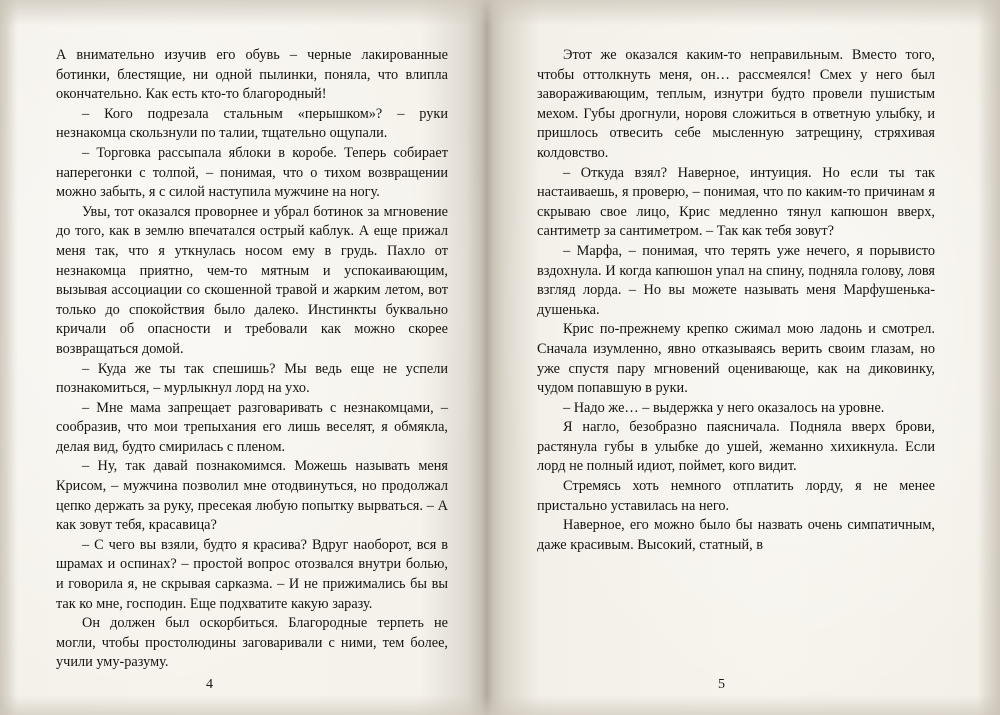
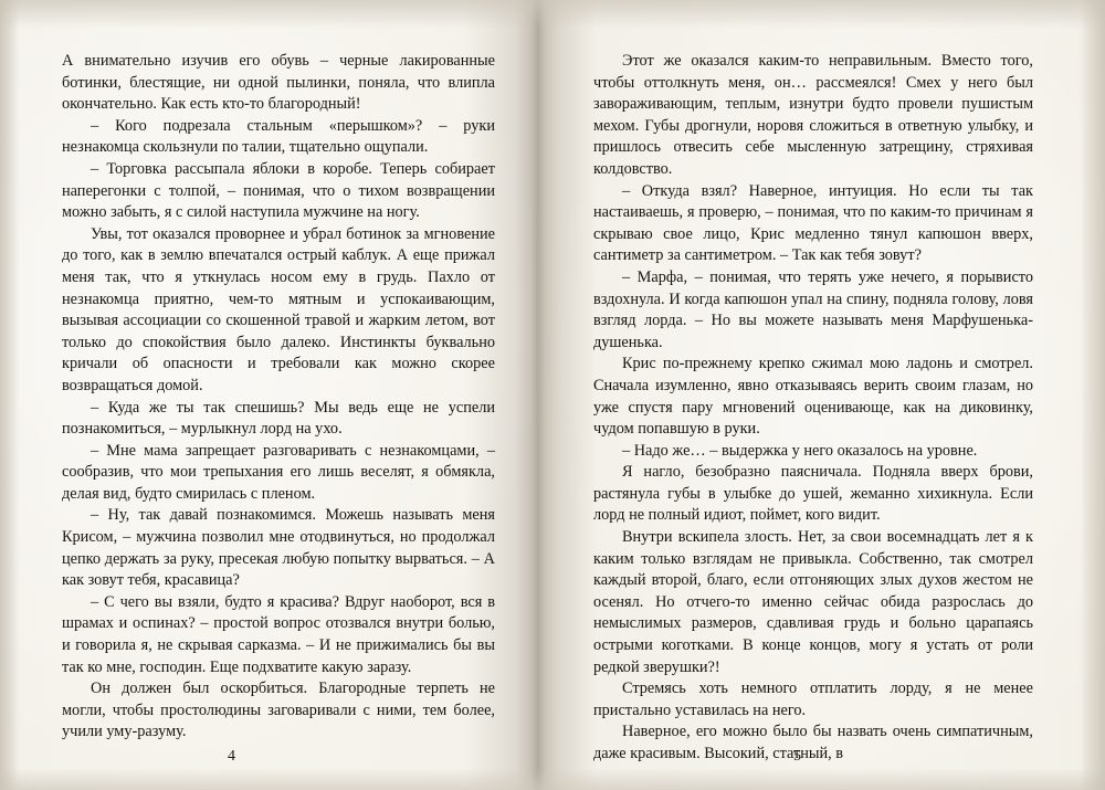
  А внимательно изучив его обувь – черные лакированные ботинки, блестящие, ни одной пылинки, поняла, что влипла окончательно. Как есть кто-то благородный!
  – Кого подрезала стальным «перышком»? – руки незнакомца скользнули по талии, тщательно ощупали.
  – Торговка рассыпала яблоки в коробе. Теперь собирает наперегонки с толпой, – понимая, что о тихом возвращении можно забыть, я с силой наступила мужчине на ногу.
  Увы, тот оказался проворнее и убрал ботинок за мгновение до того, как в землю впечатался острый каблук. А еще прижал меня так, что я уткнулась носом ему в грудь. Пахло от незнакомца приятно, чем-то мятным и успокаивающим, вызывая ассоциации со скошенной травой и жарким летом, вот только до спокойствия было далеко. Инстинкты буквально кричали об опасности и требовали как можно скорее возвращаться домой.
  – Куда же ты так спешишь? Мы ведь еще не успели познакомиться, – мурлыкнул лорд на ухо.
  – Мне мама запрещает разговаривать с незнакомцами, – сообразив, что мои трепыхания его лишь веселят, я обмякла, делая вид, будто смирилась с пленом.
  – Ну, так давай познакомимся. Можешь называть меня Крисом, – мужчина позволил мне отодвинуться, но продолжал цепко держать за руку, пресекая любую попытку вырваться. – А как зовут тебя, красавица?
  – С чего вы взяли, будто я красива? Вдруг наоборот, вся в шрамах и оспинах? – простой вопрос отозвался внутри болью, и говорила я, не скрывая сарказма. – И не прижимались бы вы так ко мне, господин. Еще подхватите какую заразу.
  Он должен был оскорбиться. Благородные терпеть не могли, чтобы простолюдины заговаривали с ними, тем более, учили уму-разуму.
  Этот же оказался каким-то неправильным. Вместо того, чтобы оттолкнуть меня, он… рассмеялся! Смех у него был завораживающим, теплым, изнутри будто провели пушистым мехом. Губы дрогнули, норовя сложиться в ответную улыбку, и пришлось отвесить себе мысленную затрещину, стряхивая колдовство.
  – Откуда взял? Наверное, интуиция. Но если ты так настаиваешь, я проверю, – понимая, что по каким-то причинам я скрываю свое лицо, Крис медленно тянул капюшон вверх, сантиметр за сантиметром. – Так как тебя зовут?
  – Марфа, – понимая, что терять уже нечего, я порывисто вздохнула. И когда капюшон упал на спину, подняла голову, ловя взгляд лорда. – Но вы можете называть меня Марфушенька-душенька.
  Крис по-прежнему крепко сжимал мою ладонь и смотрел. Сначала изумленно, явно отказываясь верить своим глазам, но уже спустя пару мгновений оценивающе, как на диковинку, чудом попавшую в руки.
  – Надо же… – выдержка у него оказалось на уровне.
  Я нагло, безобразно паясничала. Подняла вверх брови, растянула губы в улыбке до ушей, жеманно хихикнула. Если лорд не полный идиот, поймет, кого видит.
+ Внутри вскипела злость. Нет, за свои восемнадцать лет я к каким только взглядам не привыкла. Собственно, так смотрел каждый второй, благо, если отгоняющих злых духов жестом не осенял. Но отчего-то именно сейчас обида разрослась до немыслимых размеров, сдавливая грудь и больно царапаясь острыми коготками. В конце концов, могу я устать от роли редкой зверушки?!
  Стремясь хоть немного отплатить лорду, я не менее пристально уставилась на него.
  Наверное, его можно было бы назвать очень симпатичным, даже красивым. Высокий, статный, в
  4
  5
